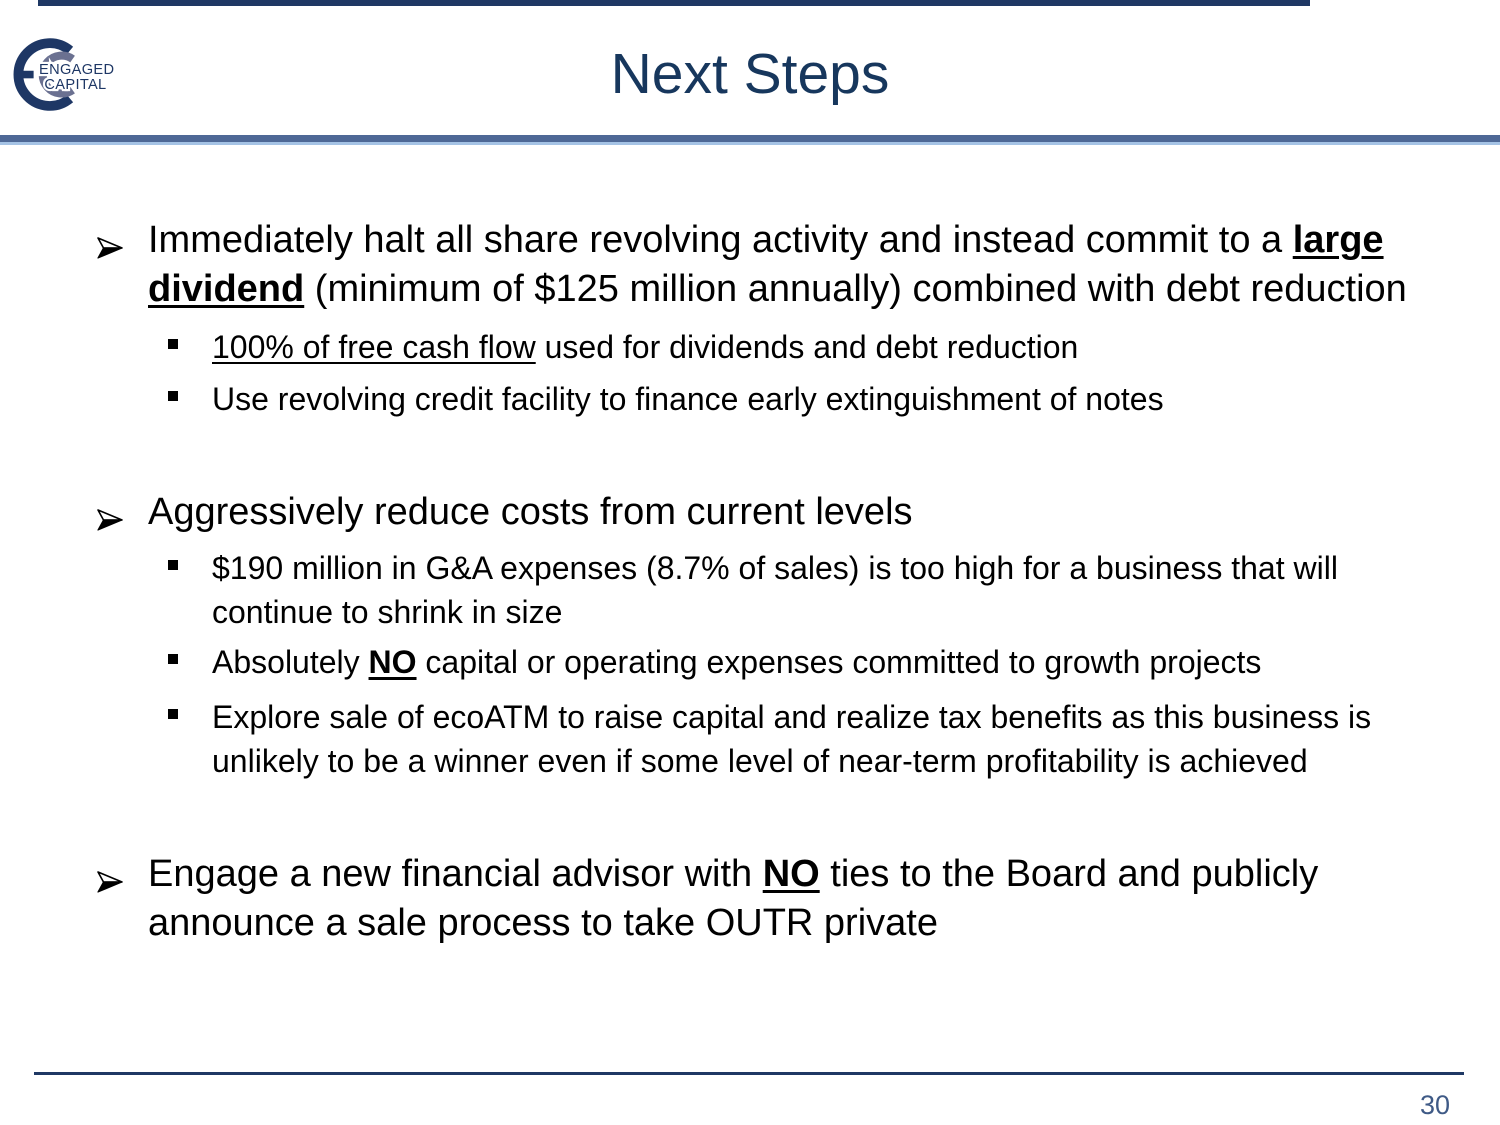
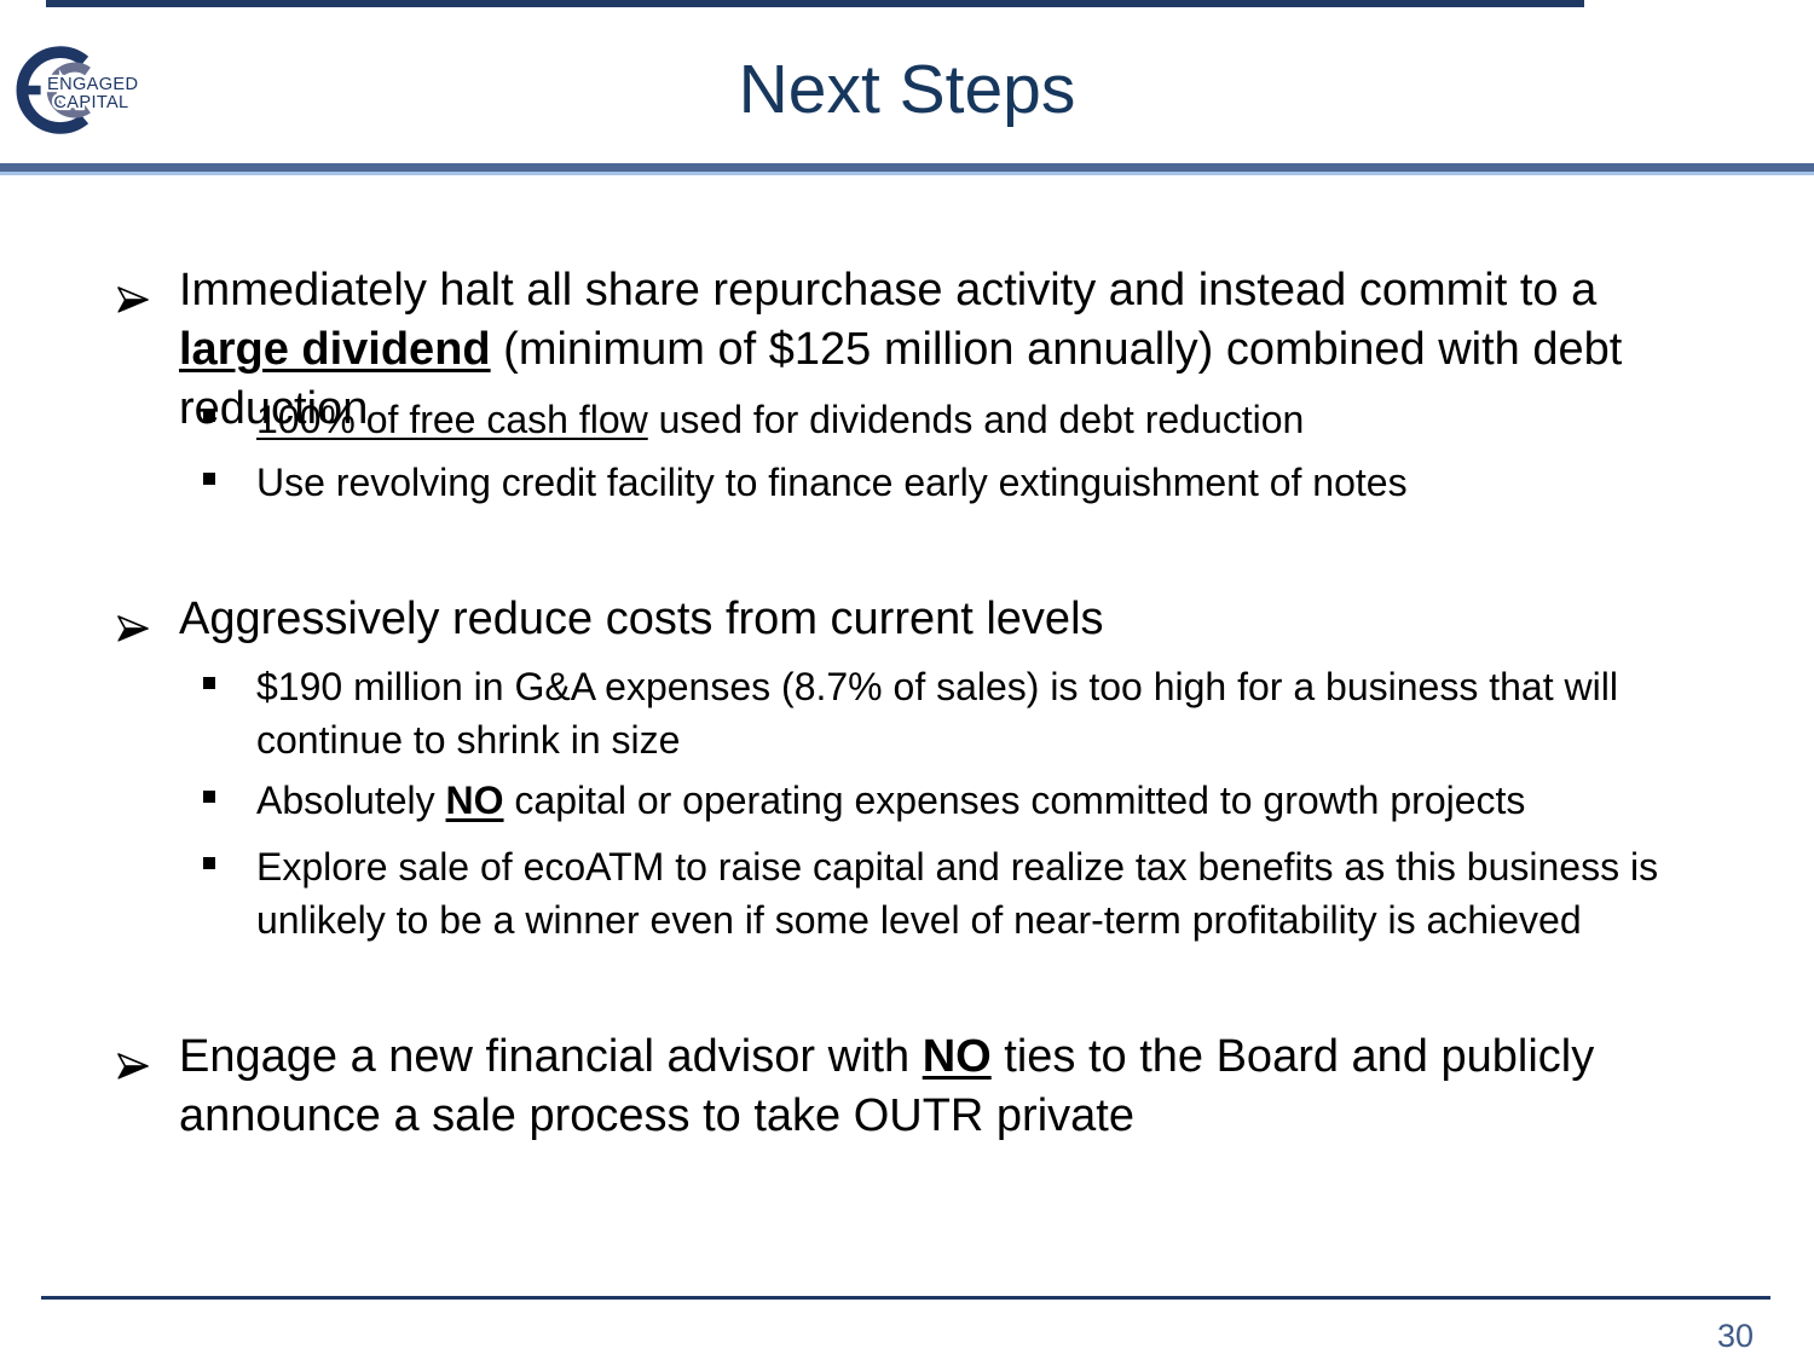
  ENGAGED
  CAPITAL
  Next Steps
- Immediately halt all share revolving activity and instead commit to a large dividend (minimum of $125 million annually) combined with debt reduction
+ Immediately halt all share repurchase activity and instead commit to a large dividend (minimum of $125 million annually) combined with debt reduction
  100% of free cash flow used for dividends and debt reduction
  Use revolving credit facility to finance early extinguishment of notes
  Aggressively reduce costs from current levels
  $190 million in G&A expenses (8.7% of sales) is too high for a business that will continue to shrink in size
  Absolutely NO capital or operating expenses committed to growth projects
  Explore sale of ecoATM to raise capital and realize tax benefits as this business is unlikely to be a winner even if some level of near-term profitability is achieved
  Engage a new financial advisor with NO ties to the Board and publicly announce a sale process to take OUTR private
  30
